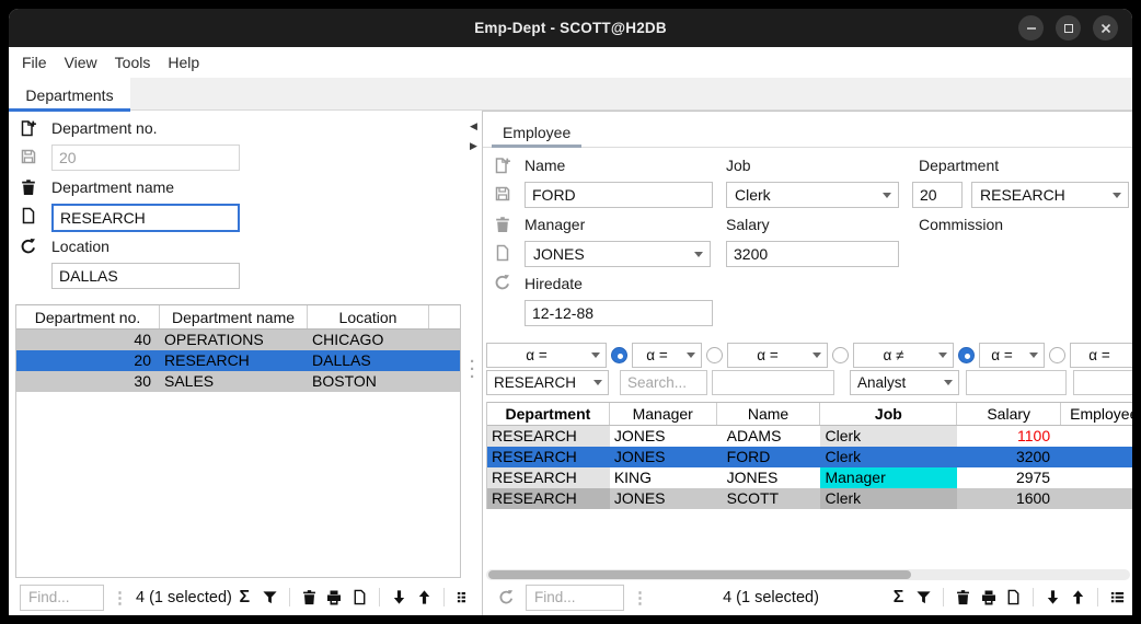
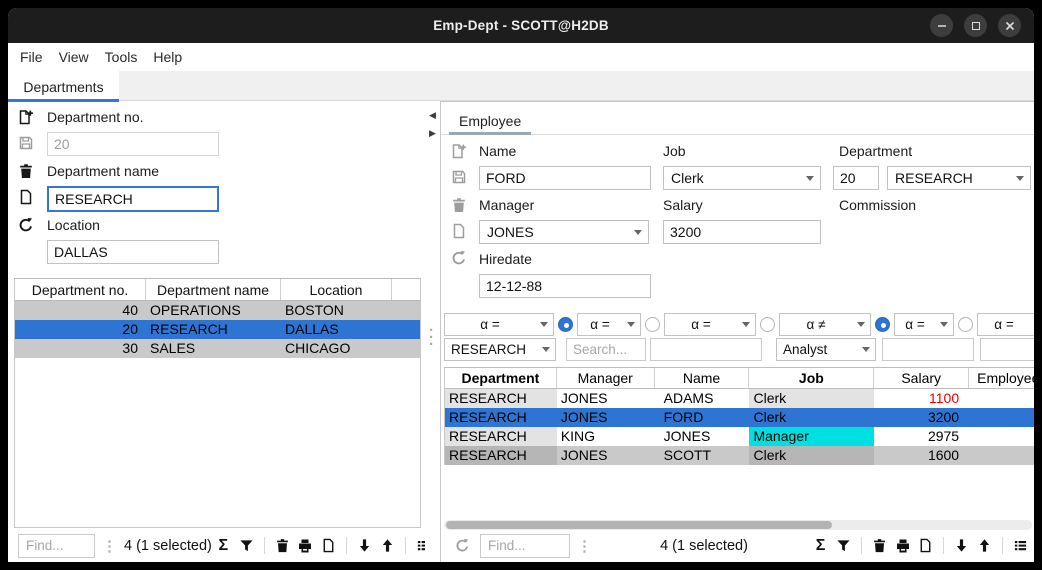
  Emp-Dept - SCOTT@H2DB
  File
  View
  Tools
  Help
  Departments
  Department no.
  20
  Department name
  RESEARCH
  Location
  DALLAS
  Department no.
  Department name
  Location
  40
  OPERATIONS
- CHICAGO
+ BOSTON
  20
  RESEARCH
  DALLAS
  30
  SALES
- BOSTON
+ CHICAGO
  Find...
  ⋮
  4 (1 selected)
  Σ
  ◀
  ▶
  ·
  ·
  ·
  Employee
  Name
  Job
  Department
  FORD
  Clerk
  20
  RESEARCH
  Manager
  Salary
  Commission
  JONES
  3200
  Hiredate
  12-12-88
  α =
  α =
  α =
  α ≠
  α =
  α =
  RESEARCH
  Search...
  Analyst
  Department
  Manager
  Name
  Job
  Salary
  Employe
  RESEARCH
  JONES
  ADAMS
  Clerk
  1100
  RESEARCH
  JONES
  FORD
  Clerk
  3200
  RESEARCH
  KING
  JONES
  Manager
  2975
  RESEARCH
  JONES
  SCOTT
  Clerk
  1600
  Find...
  ⋮
  4 (1 selected)
  Σ
